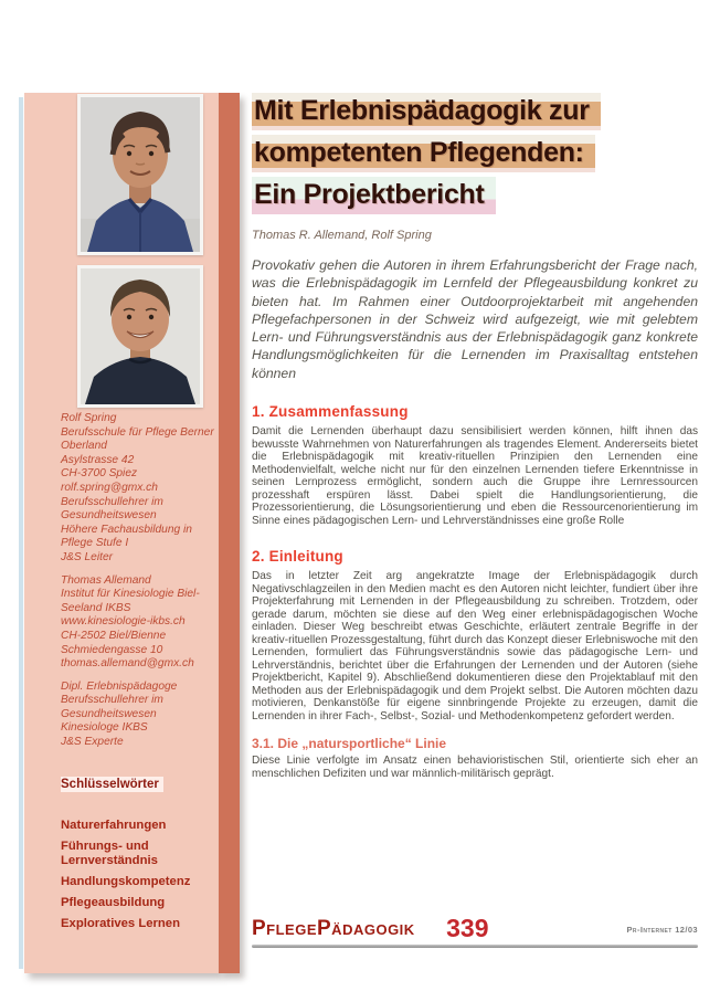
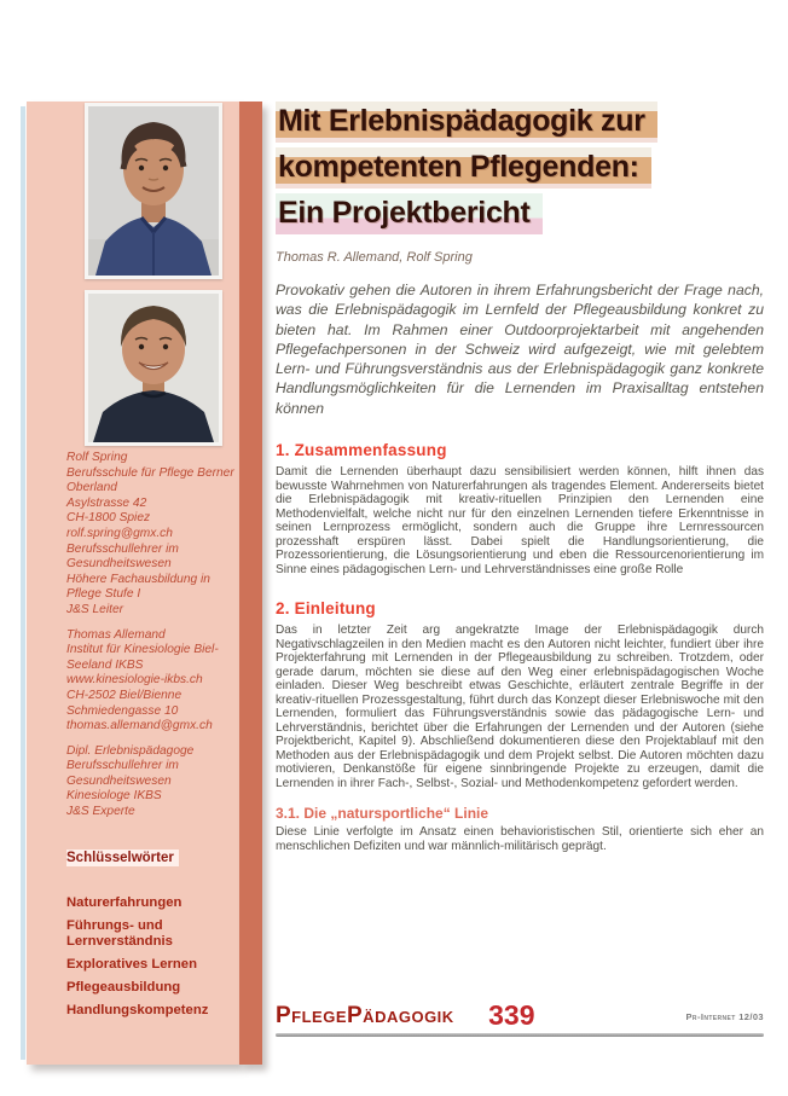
  Rolf Spring
  Berufsschule für Pflege Berner Oberland
  Asylstrasse 42
- CH-3700 Spiez
+ CH-1800 Spiez
  rolf.spring@gmx.ch
  Berufsschullehrer im Gesundheitswesen
  Höhere Fachausbildung in Pflege Stufe I
  J&S Leiter
  Thomas Allemand
  Institut für Kinesiologie Biel-Seeland IKBS
  www.kinesiologie-ikbs.ch
  CH-2502 Biel/Bienne
  Schmiedengasse 10
  thomas.allemand@gmx.ch
  Dipl. Erlebnispädagoge
  Berufsschullehrer im Gesundheitswesen
  Kinesiologe IKBS
  J&S Experte
  Schlüsselwörter
  Naturerfahrungen
  Führungs- und Lernverständnis
- Handlungskompetenz
+ Exploratives Lernen
  Pflegeausbildung
- Exploratives Lernen
+ Handlungskompetenz
  Mit Erlebnispädagogik zur
  kompetenten Pflegenden:
  Ein Projektbericht
  Thomas R. Allemand, Rolf Spring
  Provokativ gehen die Autoren in ihrem Erfahrungsbericht der Frage nach, was die Erlebnispädagogik im Lernfeld der Pflegeausbildung konkret zu bieten hat. Im Rahmen einer Outdoorprojektarbeit mit angehenden Pflegefachpersonen in der Schweiz wird aufgezeigt, wie mit gelebtem Lern- und Führungsverständnis aus der Erlebnispädagogik ganz konkrete Handlungsmöglichkeiten für die Lernenden im Praxisalltag entstehen können
  1. Zusammenfassung
  Damit die Lernenden überhaupt dazu sensibilisiert werden können, hilft ihnen das bewusste Wahrnehmen von Naturerfahrungen als tragendes Element. Andererseits bietet die Erlebnispädagogik mit kreativ-rituellen Prinzipien den Lernenden eine Methodenvielfalt, welche nicht nur für den einzelnen Lernenden tiefere Erkenntnisse in seinen Lernprozess ermöglicht, sondern auch die Gruppe ihre Lernressourcen prozesshaft erspüren lässt. Dabei spielt die Handlungsorientierung, die Prozessorientierung, die Lösungsorientierung und eben die Ressourcenorientierung im Sinne eines pädagogischen Lern- und Lehrverständnisses eine große Rolle
  2. Einleitung
  Das in letzter Zeit arg angekratzte Image der Erlebnispädagogik durch Negativschlagzeilen in den Medien macht es den Autoren nicht leichter, fundiert über ihre Projekterfahrung mit Lernenden in der Pflegeausbildung zu schreiben. Trotzdem, oder gerade darum, möchten sie diese auf den Weg einer erlebnispädagogischen Woche einladen. Dieser Weg beschreibt etwas Geschichte, erläutert zentrale Begriffe in der kreativ-rituellen Prozessgestaltung, führt durch das Konzept dieser Erlebniswoche mit den Lernenden, formuliert das Führungsverständnis sowie das pädagogische Lern- und Lehrverständnis, berichtet über die Erfahrungen der Lernenden und der Autoren (siehe Projektbericht, Kapitel 9). Abschließend dokumentieren diese den Projektablauf mit den Methoden aus der Erlebnispädagogik und dem Projekt selbst. Die Autoren möchten dazu motivieren, Denkanstöße für eigene sinnbringende Projekte zu erzeugen, damit die Lernenden in ihrer Fach-, Selbst-, Sozial- und Methodenkompetenz gefordert werden.
  3.1. Die „natursportliche“ Linie
  Diese Linie verfolgte im Ansatz einen behavioristischen Stil, orientierte sich eher an menschlichen Defiziten und war männlich-militärisch geprägt.
  PflegePädagogik 339
  Pr-Internet 12/03
